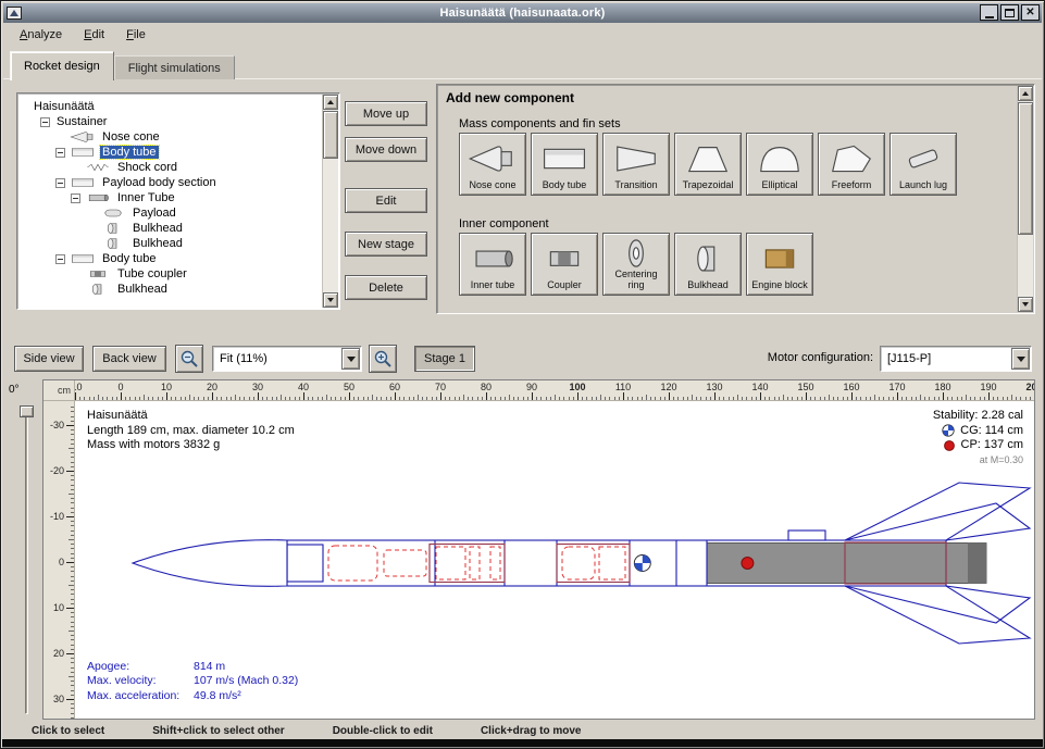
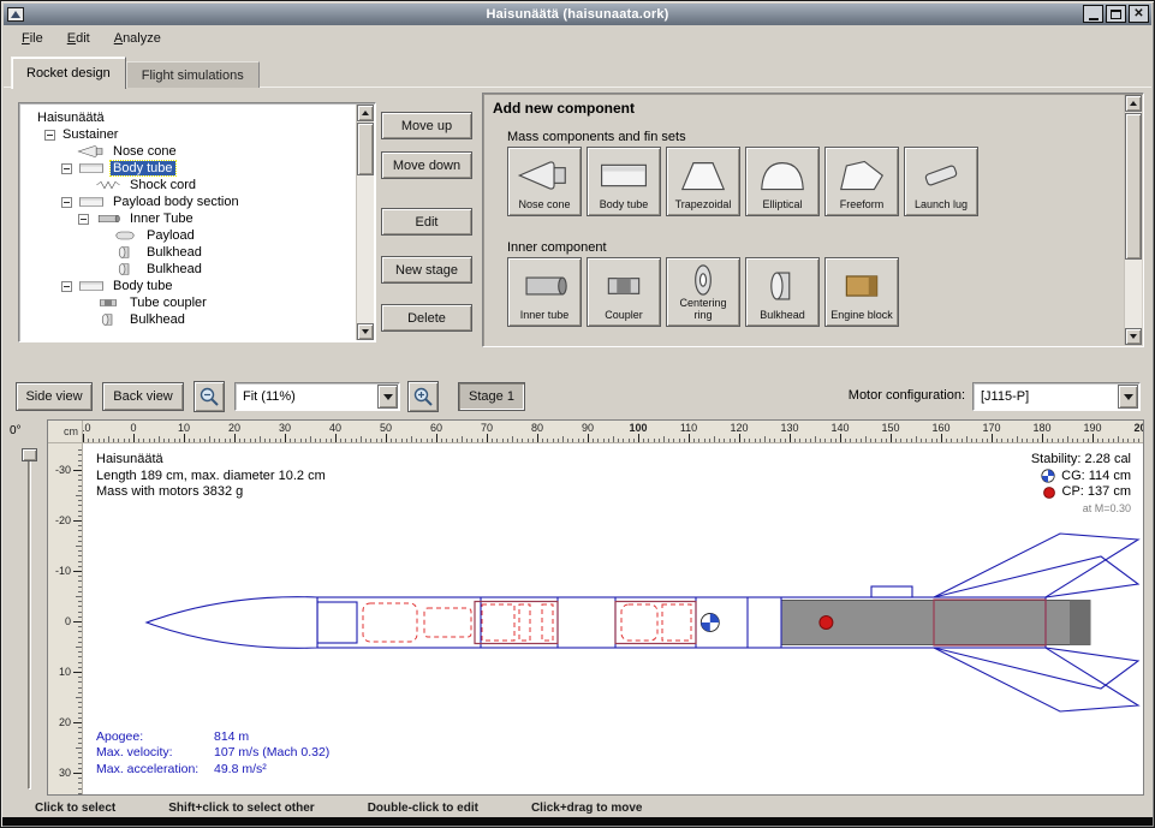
  Haisunäätä (haisunaata.ork)
  ✕
- Analyze
+ File
  Edit
- File
+ Analyze
  Rocket design
  Flight simulations
  Haisunäätä
  Sustainer
  Nose cone
  Body tube
  Shock cord
  Payload body section
  Inner Tube
  Payload
  Bulkhead
  Bulkhead
  Body tube
  Tube coupler
  Bulkhead
  Move up
  Move down
  Edit
  New stage
  Delete
  Add new component
  Mass components and fin sets
  Nose cone
  Body tube
- Transition
  Trapezoidal
  Elliptical
  Freeform
  Launch lug
  Inner component
  Inner tube
  Coupler
  Centering ring
  Bulkhead
  Engine block
  Side view
  Back view
  Fit (11%)
  Stage 1
  Motor configuration:
  [J115-P]
  0°
  cm
  0
  10
  20
  30
  40
  50
  60
  70
  80
  90
  100
  110
  120
  130
  140
  150
  160
  170
  180
  190
  -30
  -20
  -10
  0
  10
  20
  30
  Haisunäätä
  Length 189 cm, max. diameter 10.2 cm
  Mass with motors 3832 g
  Stability: 2.28 cal
  CG: 114 cm
  CP: 137 cm
  at M=0.30
  Apogee: 814 m
  Max. velocity: 107 m/s (Mach 0.32)
  Max. acceleration: 49.8 m/s²
  Click to select
  Shift+click to select other
  Double-click to edit
  Click+drag to move
